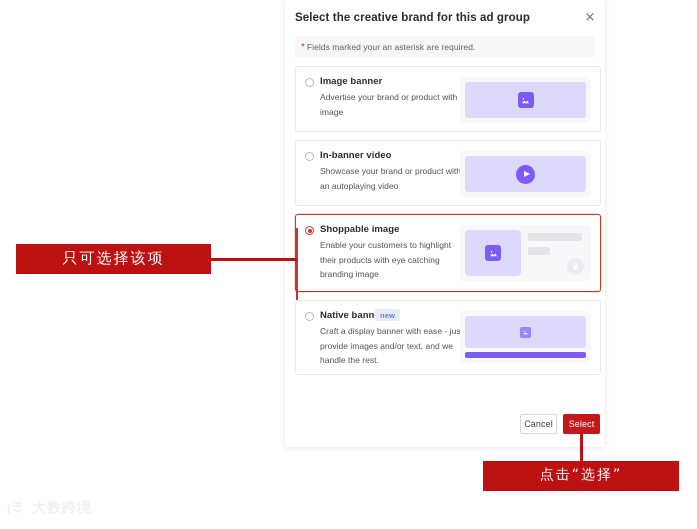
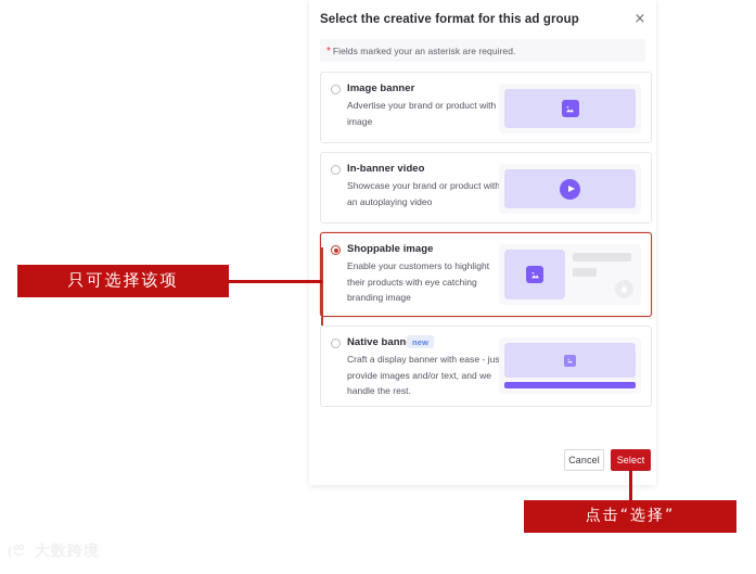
- Select the creative brand for this ad group
+ Select the creative format for this ad group
  ×
  *
  Fields marked your an asterisk are required.
  Image banner
  Advertise your brand or product with image
  In-banner video
  Showcase your brand or product with an autoplaying video
  Shoppable image
  Enable your customers to highlight their products with eye catching branding image
  Native bann
  new
  Craft a display banner with ease - jus provide images and/or text, and we handle the rest.
  Cancel
  Select
  只可选择该项
  点击“选择”
